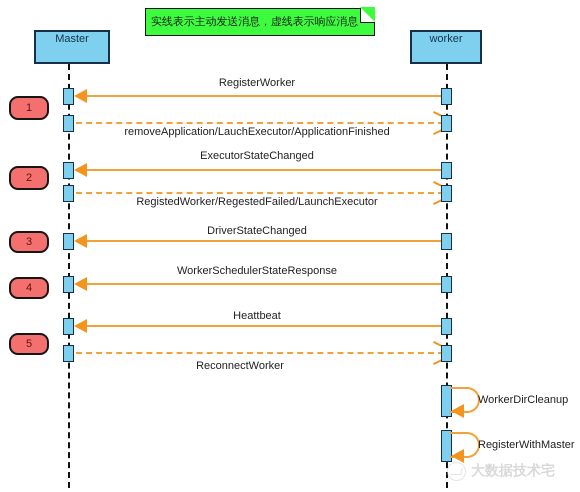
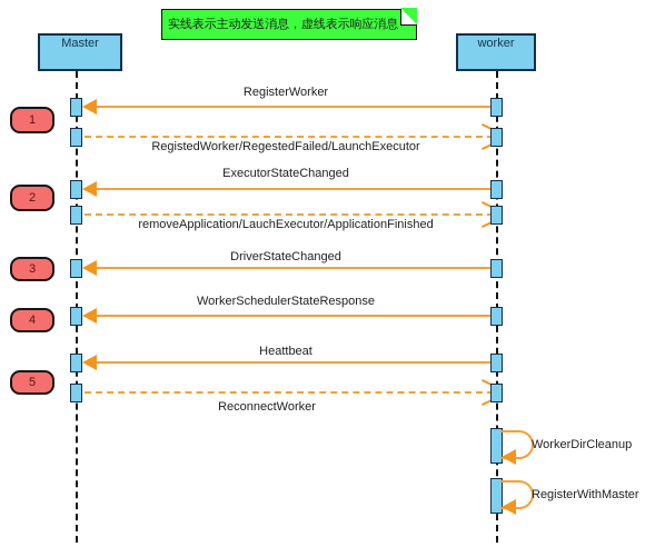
  实线表示主动发送消息，虚线表示响应消息
  Master
  worker
  1
  2
  3
  4
  5
  RegisterWorker
- removeApplication/LauchExecutor/ApplicationFinished
+ RegistedWorker/RegestedFailed/LaunchExecutor
  ExecutorStateChanged
- RegistedWorker/RegestedFailed/LaunchExecutor
+ removeApplication/LauchExecutor/ApplicationFinished
  DriverStateChanged
  WorkerSchedulerStateResponse
  Heattbeat
  ReconnectWorker
  WorkerDirCleanup
  RegisterWithMaster
- 大数据技术宅
